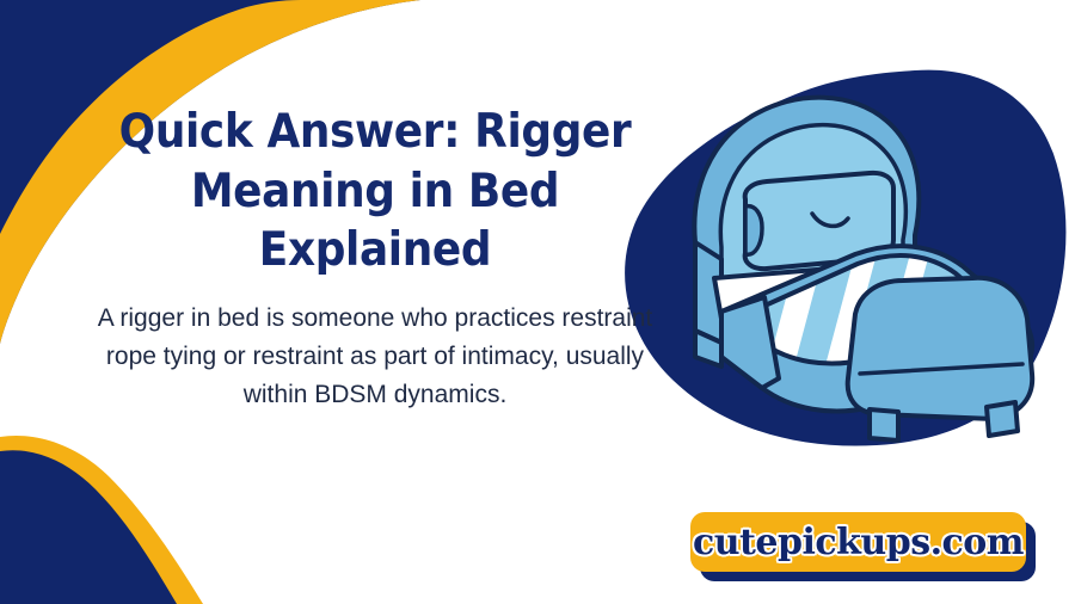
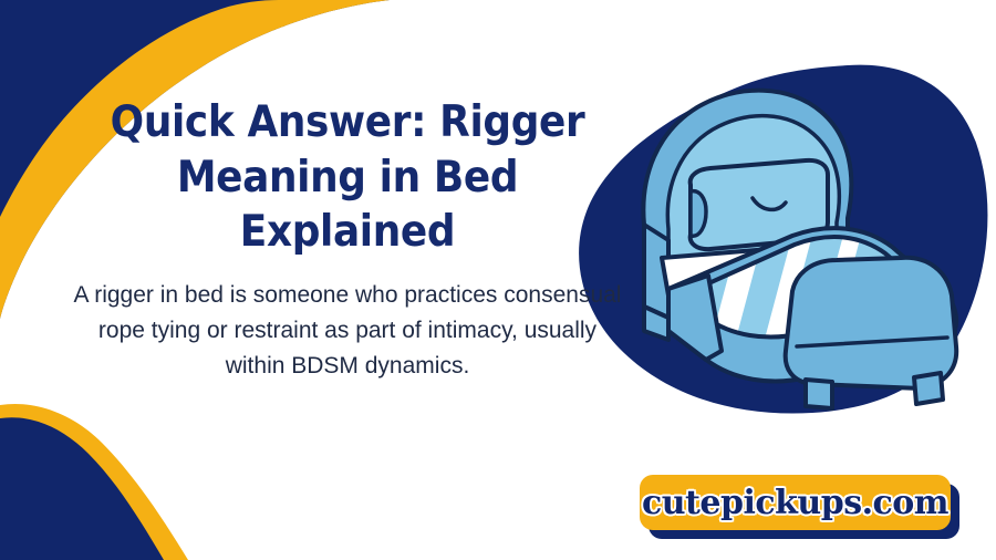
  Quick Answer: Rigger
  Meaning in Bed Explained
- A rigger in bed is someone who practices restraint rope tying or restraint as part of intimacy, usually within BDSM dynamics.
+ A rigger in bed is someone who practices consensual rope tying or restraint as part of intimacy, usually within BDSM dynamics.
  cutepickups.com
